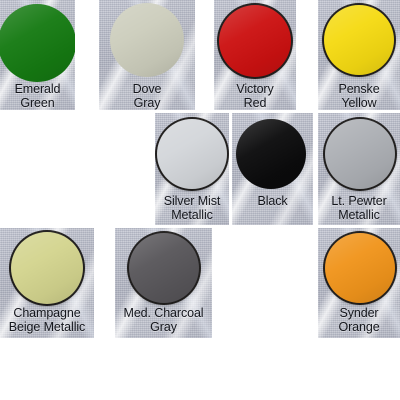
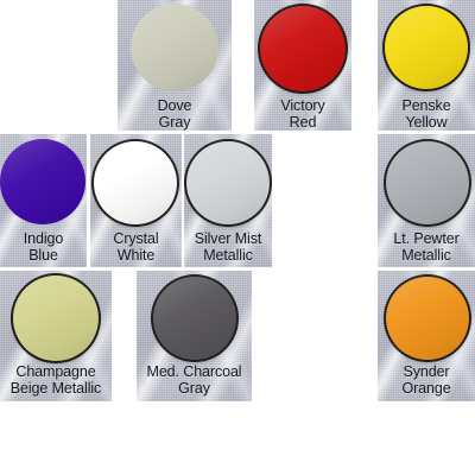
- Emerald
- Green
  Dove
  Gray
  Victory
  Red
  Penske
  Yellow
+ Indigo
+ Blue
+ Crystal
+ White
  Silver Mist
  Metallic
- Black
  Lt. Pewter
  Metallic
  Champagne
  Beige Metallic
  Med. Charcoal
  Gray
  Synder
  Orange
